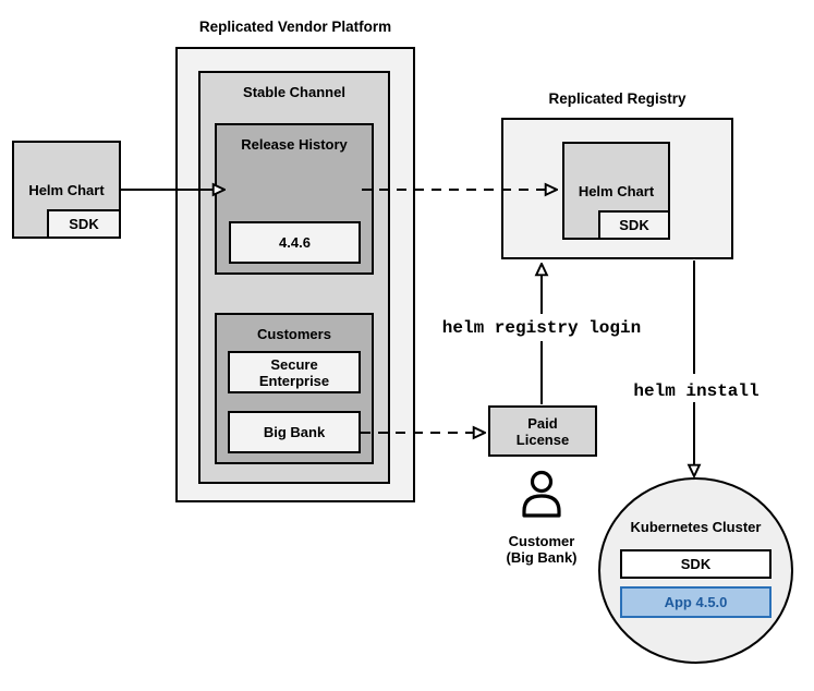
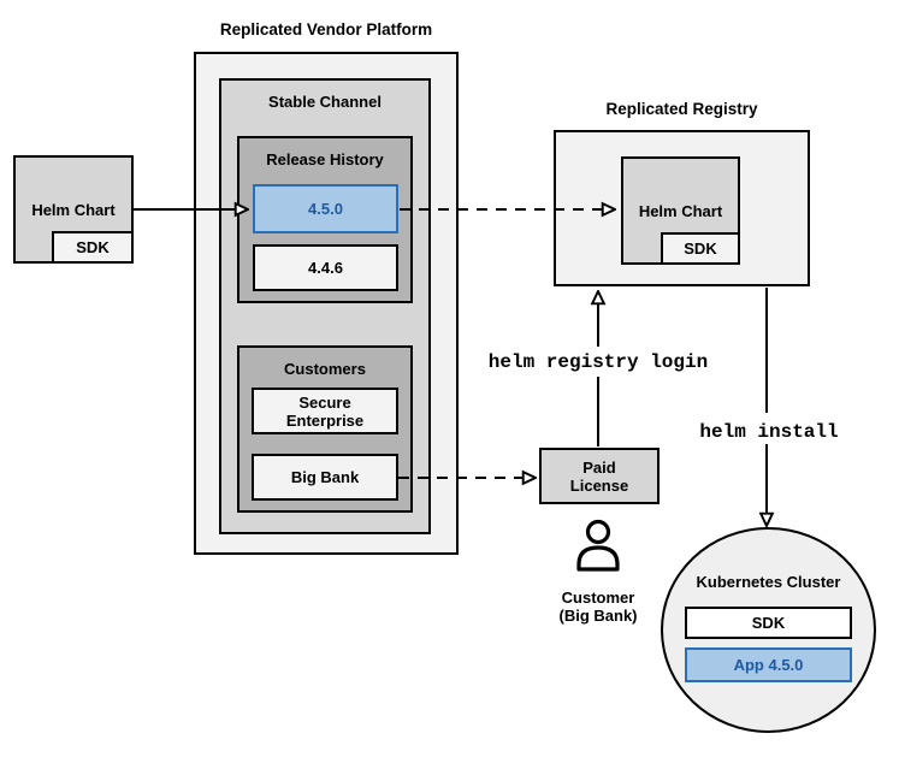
  Replicated Vendor Platform
  Replicated Registry
  Stable Channel
  Release History
+ 4.5.0
  4.4.6
  Customers
  Secure Enterprise
  Big Bank
  Helm Chart
  SDK
  Helm Chart
  SDK
  helm registry login
  helm install
  Paid License
  Customer
  (Big Bank)
  Kubernetes Cluster
  SDK
  App 4.5.0
